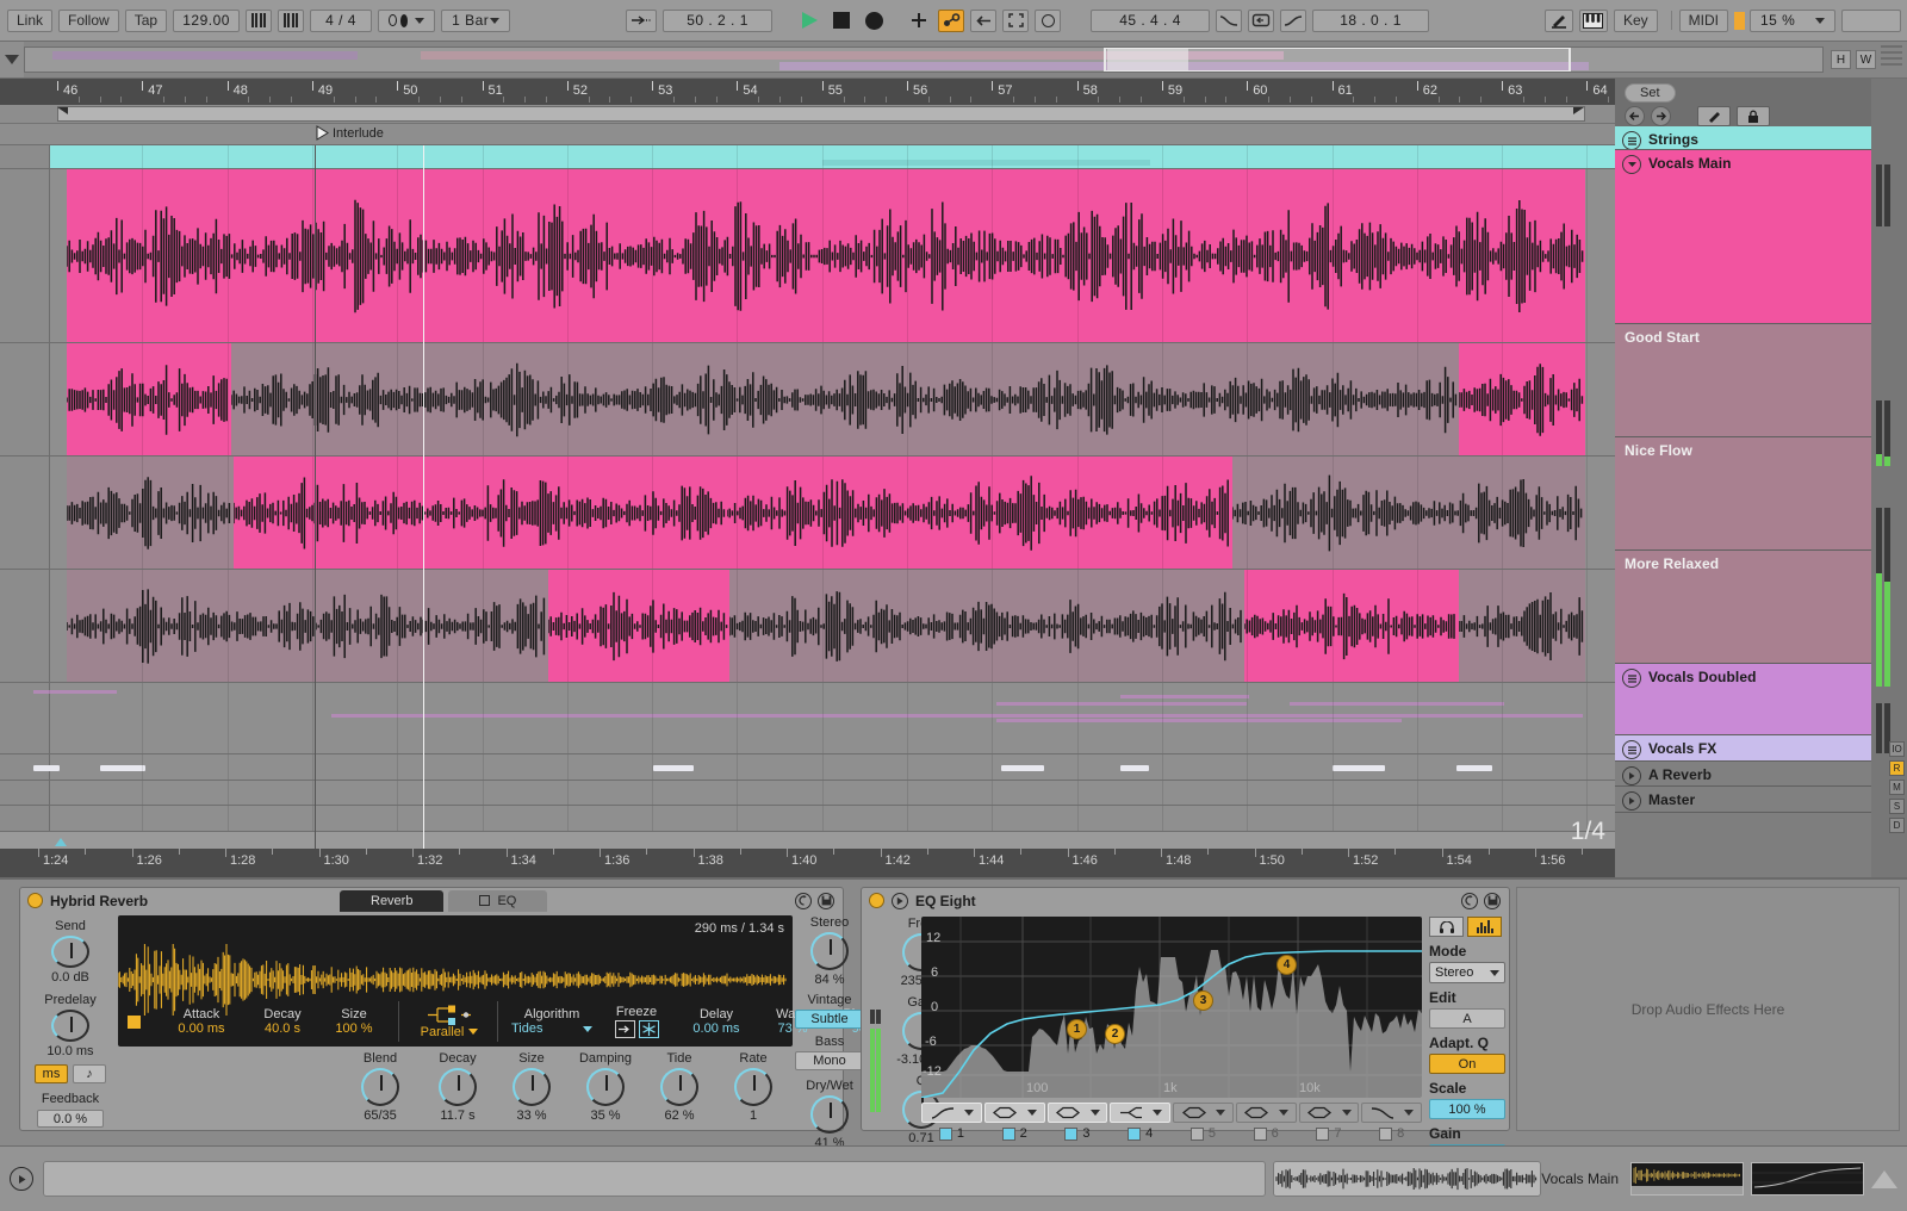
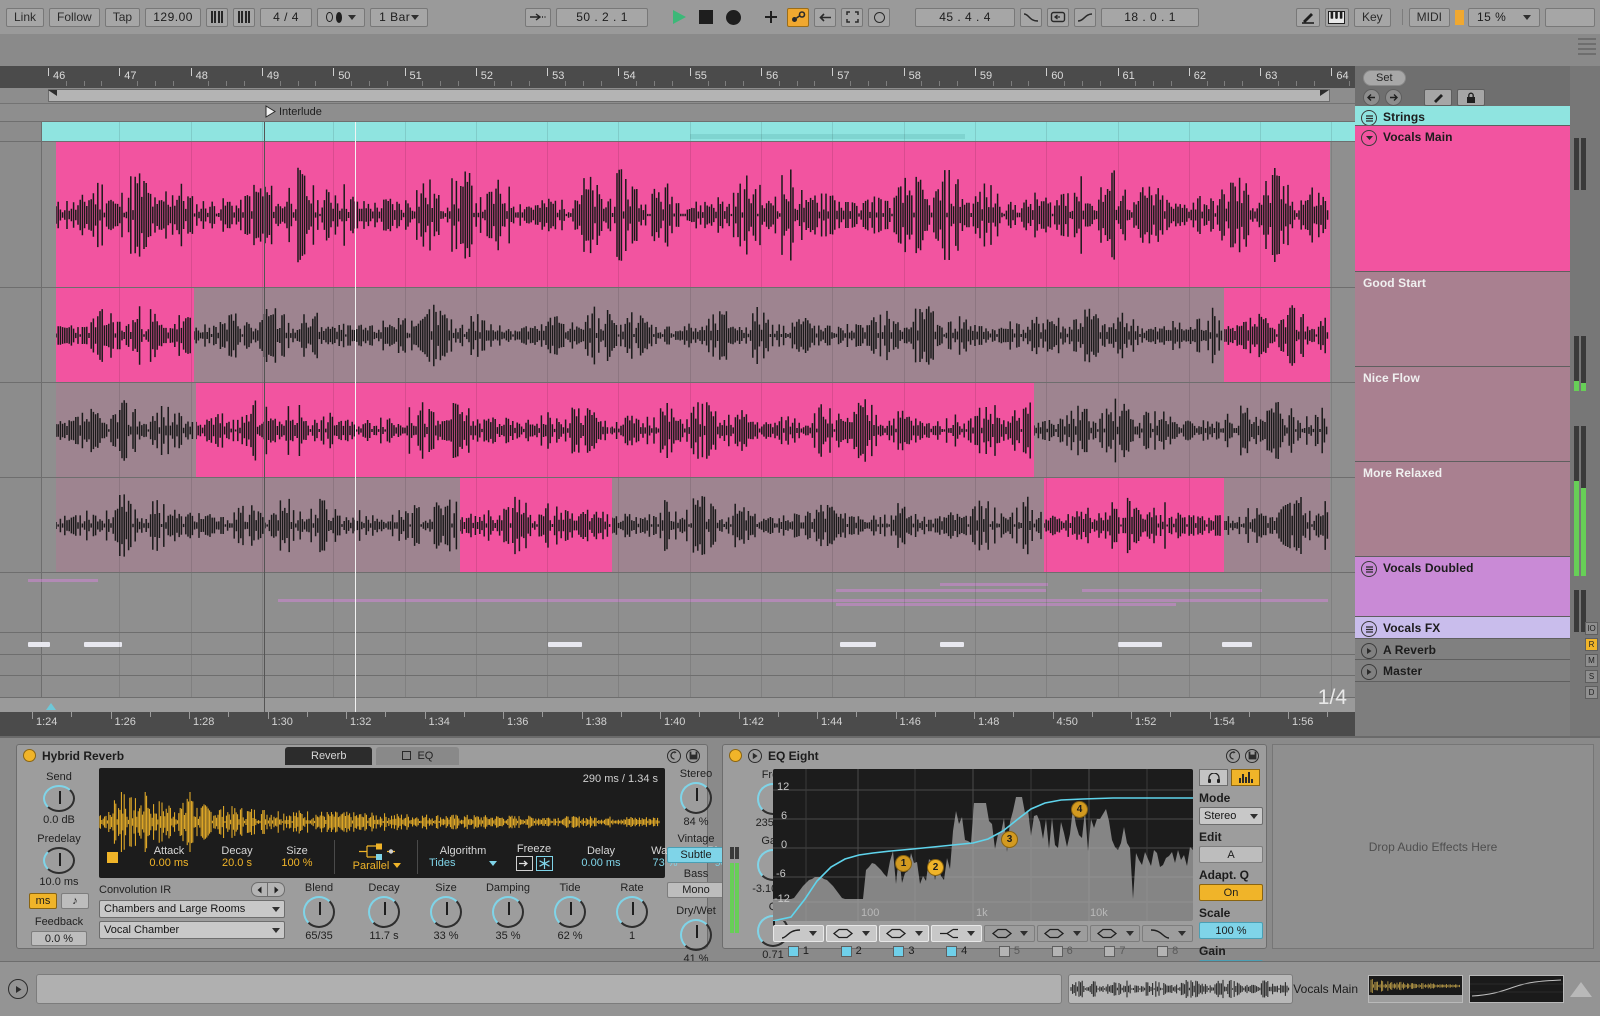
  Link
  Follow
  Tap
  129.00
  4 / 4
  1 Bar
  50 . 2 . 1
  45 . 4 . 4
  18 . 0 . 1
  Key
  MIDI
  15 %
- H
- W
  46
  47
  48
  49
  50
  51
  52
  53
  54
  55
  56
  57
  58
  59
  60
  61
  62
  63
  64
  Interlude
  1/4
  1:24
  1:26
  1:28
  1:30
  1:32
  1:34
  1:36
  1:38
  1:40
  1:42
  1:44
  1:46
  1:48
- 1:50
+ 4:50
  1:52
  1:54
  1:56
  Set
  Strings
  Vocals Main
  Good Start
  Nice Flow
  More Relaxed
  Vocals Doubled
  Vocals FX
  A Reverb
  Master
  IO
  R
  M
  S
  D
  Hybrid Reverb
  Reverb
  EQ
  Send
  0.0 dB
  Predelay
  10.0 ms
  ms
  ♪
  Feedback
  0.0 %
  290 ms / 1.34 s
  Attack
  0.00 ms
  Decay
- 40.0 s
+ 20.0 s
  Size
  100 %
  Parallel
  Algorithm
  Tides
  Freeze
  Delay
  0.00 ms
  73 %
+ Convolution IR
+ Chambers and Large Rooms
+ Vocal Chamber
  Blend
  65/35
  Decay
  11.7 s
  Size
  33 %
  Damping
  35 %
  Tide
  62 %
  Rate
  1
  Stereo
  84 %
  Vintage
  Subtle
  Bass
  Mono
  Dry/Wet
  41 %
  EQ Eight
  0.71
  12
  6
  0
  -6
  -12
  100
  1k
  10k
  1
  2
  3
  4
  1
  2
  3
  4
  5
  6
  7
  8
  Mode
  Stereo
  Edit
  A
  Adapt. Q
  On
  Scale
  100 %
  Gain
  Drop Audio Effects Here
  Vocals Main
